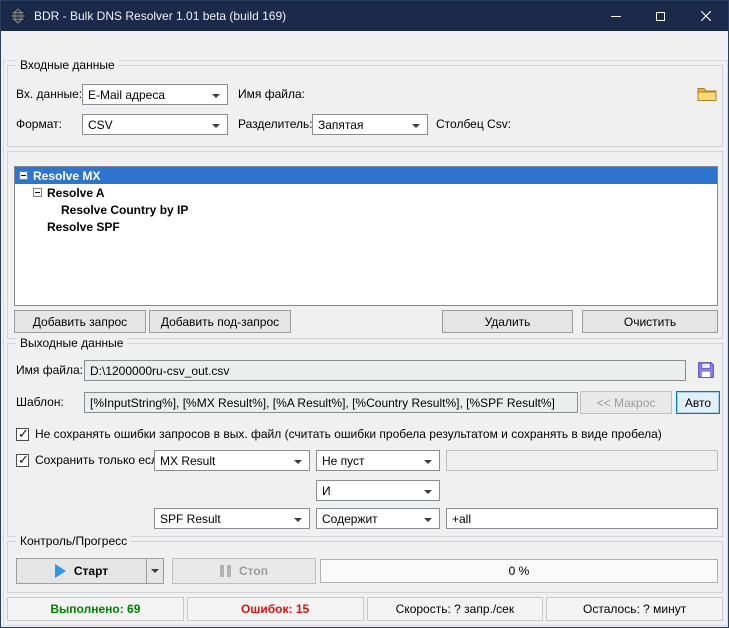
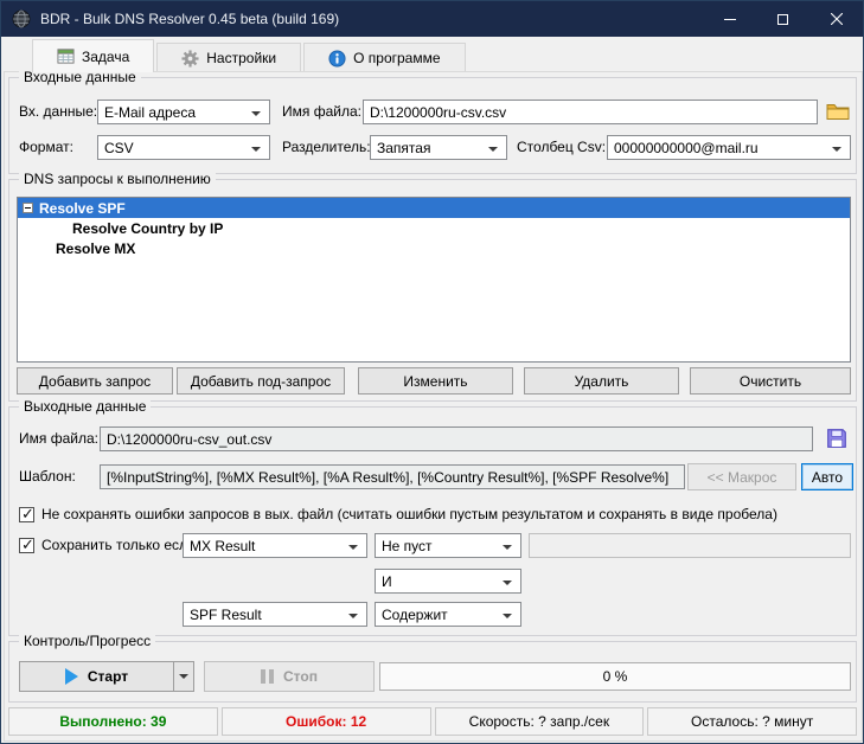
- BDR - Bulk DNS Resolver 1.01 beta (build 169)
+ BDR - Bulk DNS Resolver 0.45 beta (build 169)
+ Задача
+ Настройки
+ О программе
  Входные данные
  Вх. данные:
  E-Mail адреса
  Имя файла:
+ D:\1200000ru-csv.csv
  Формат:
  CSV
  Разделитель:
  Запятая
  Столбец Csv:
+ 00000000000@mail.ru
+ DNS запросы к выполнению
- Resolve MX
+ Resolve SPF
- Resolve A
  Resolve Country by IP
- Resolve SPF
+ Resolve MX
  Добавить запрос
  Добавить под-запрос
+ Изменить
  Удалить
  Очистить
  Выходные данные
  Имя файла:
  D:\1200000ru-csv_out.csv
  Шаблон:
- [%InputString%], [%MX Result%], [%A Result%], [%Country Result%], [%SPF Result%]
+ [%InputString%], [%MX Result%], [%A Result%], [%Country Result%], [%SPF Resolve%]
  << Макрос
  Авто
- Не сохранять ошибки запросов в вых. файл (считать ошибки пробела результатом и сохранять в виде пробела)
+ Не сохранять ошибки запросов в вых. файл (считать ошибки пустым результатом и сохранять в виде пробела)
  Сохранить только ес
  MX Result
  Не пуст
  И
  SPF Result
  Содержит
- +all
  Контроль/Прогресс
  Старт
  Стоп
  0 %
- Выполнено: 69
+ Выполнено: 39
- Ошибок: 15
+ Ошибок: 12
  Скорость: ? запр./сек
  Осталось: ? минут
